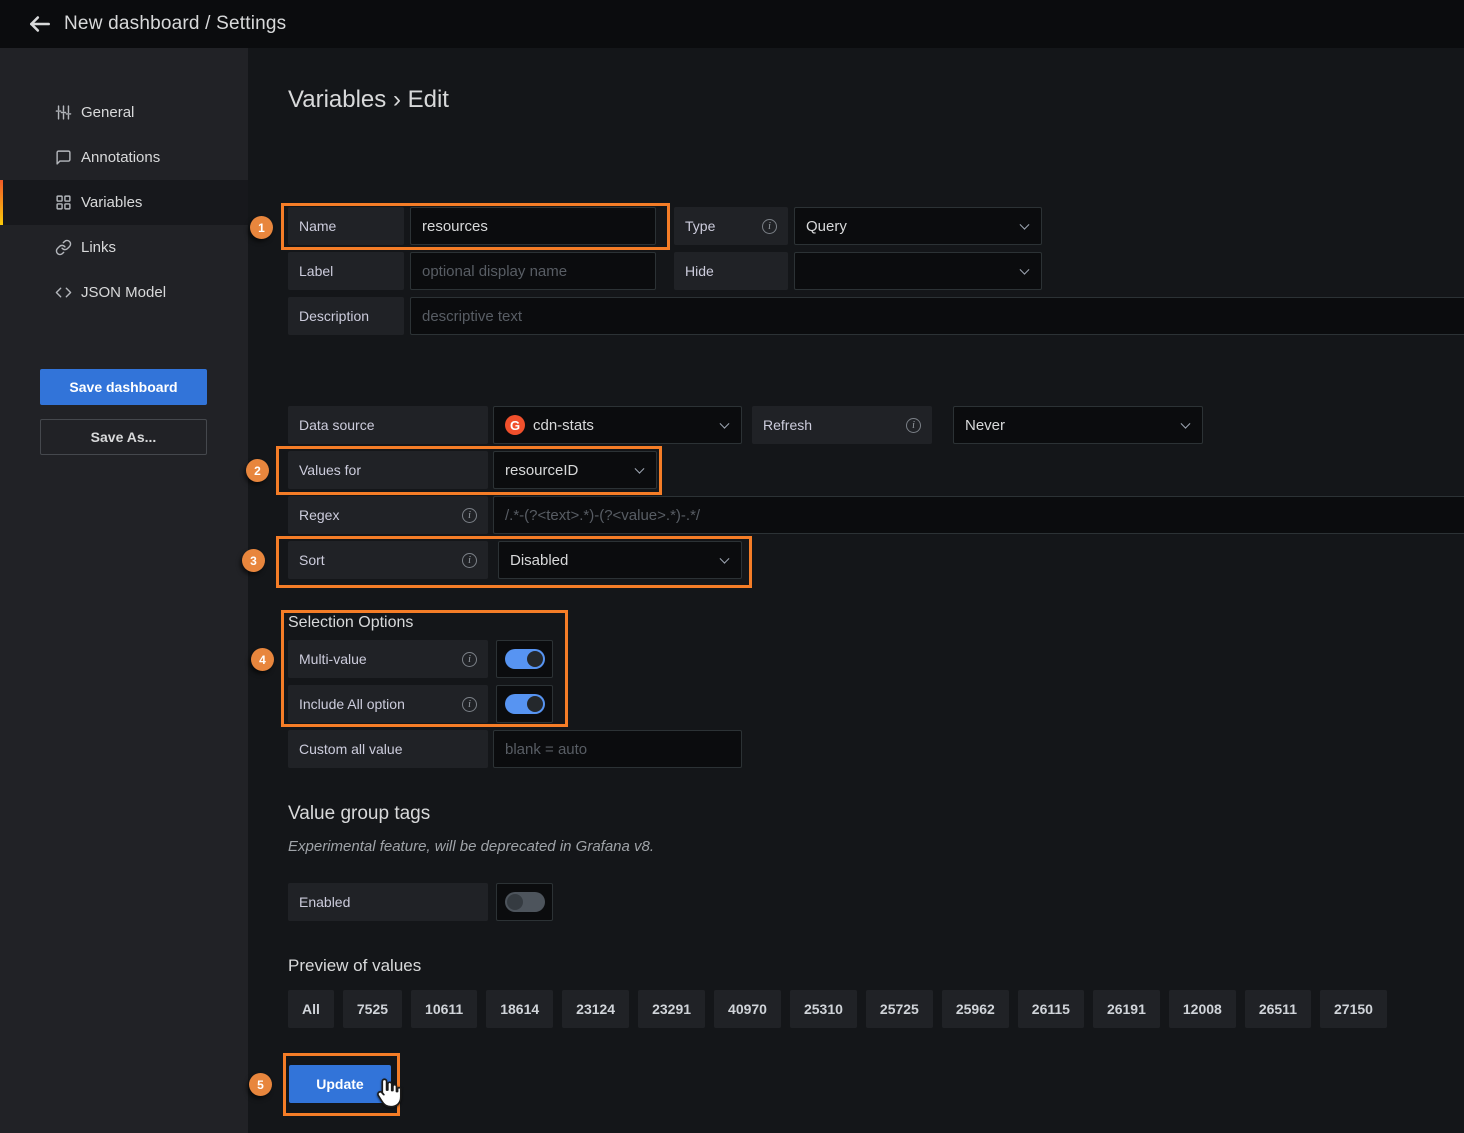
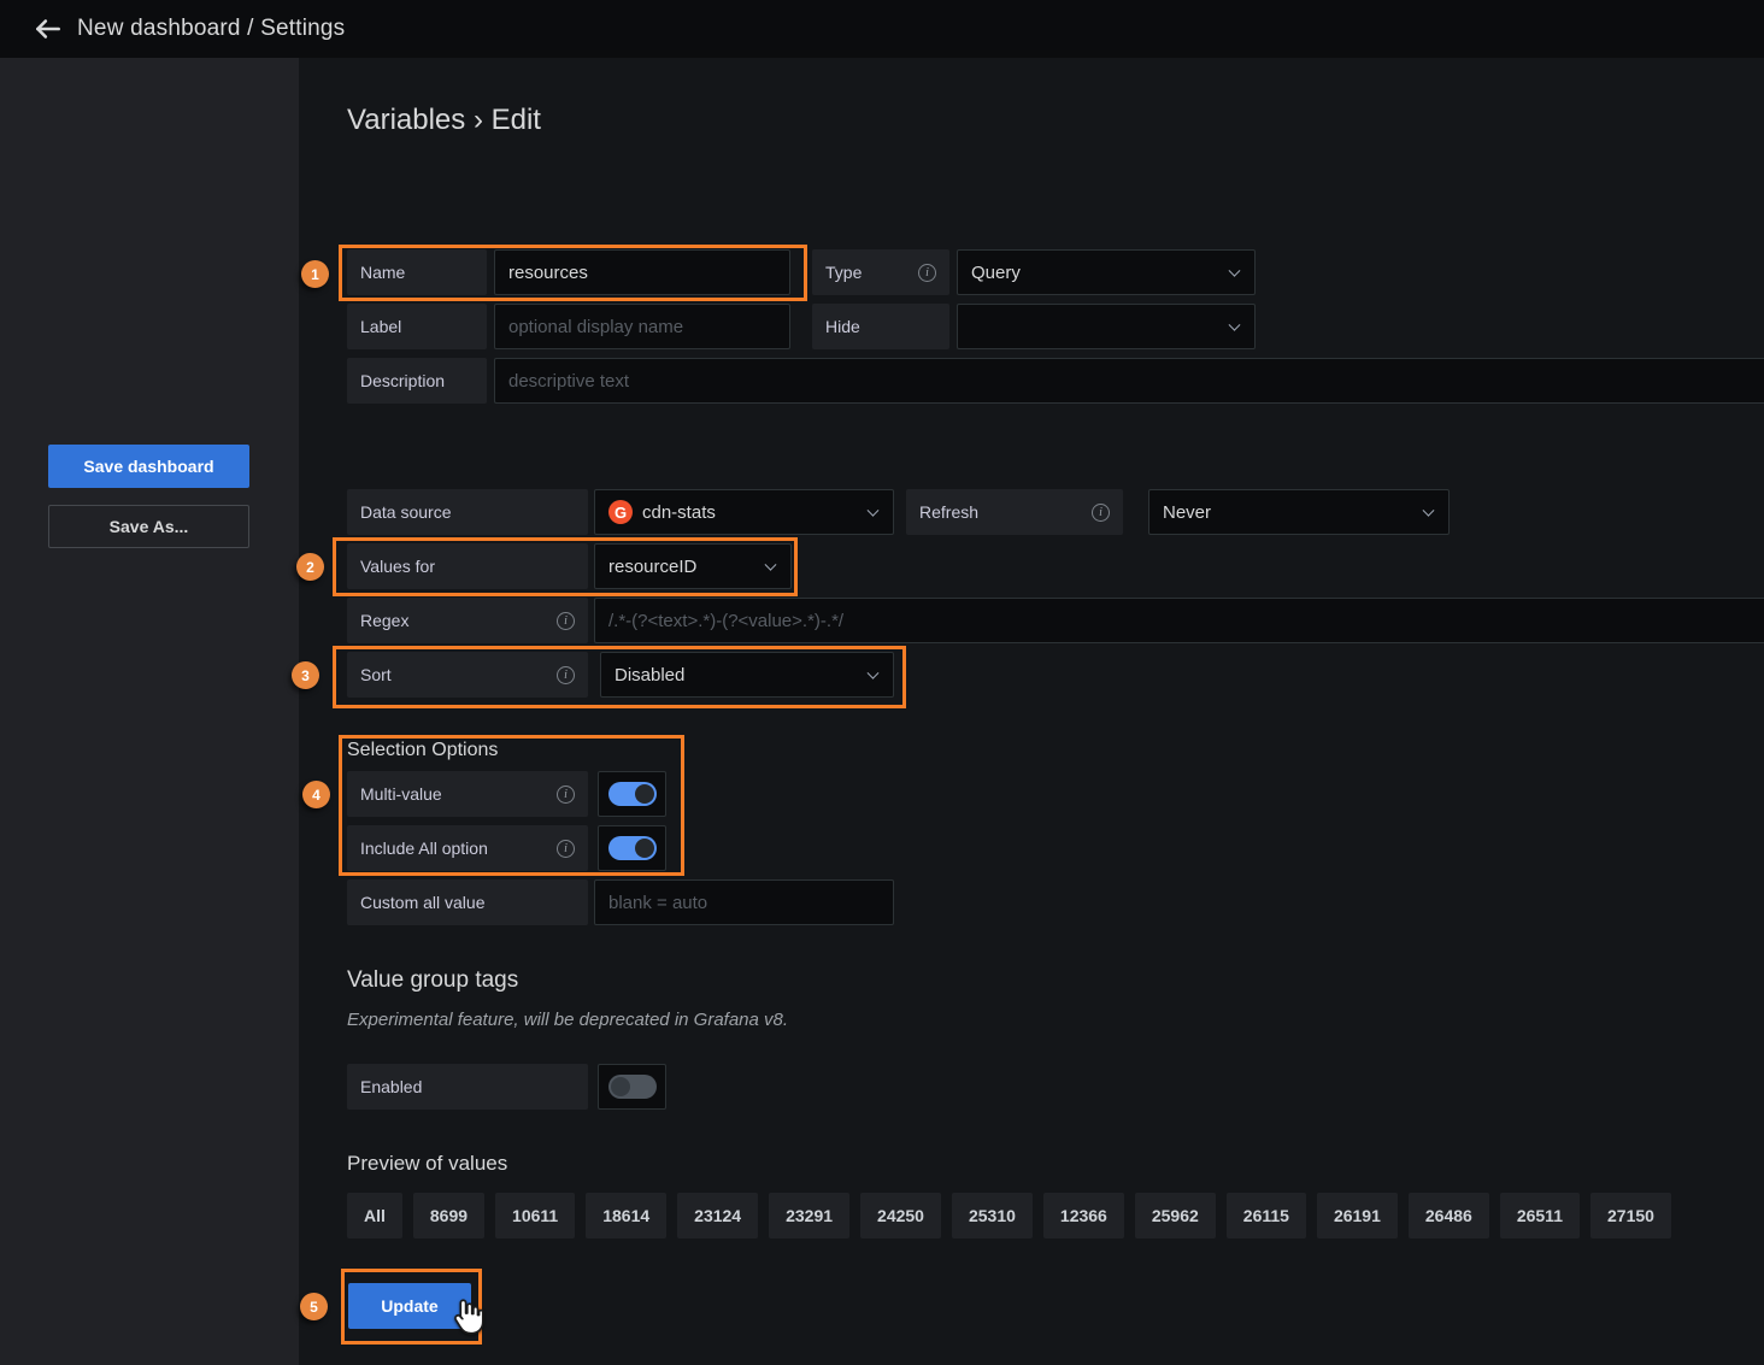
  New dashboard / Settings
- General
- Annotations
- Variables
- Links
- JSON Model
  Save dashboard
  Save As...
  Variables › Edit
  Name
  resources
  Type
  i
  Query
  Label
  optional display name
  Hide
  Description
  descriptive text
  Data source
  G
  cdn-stats
  Refresh
  i
  Never
  Values for
  resourceID
  Regex
  i
  /.*-(?<text>.*)-(?<value>.*)-.*/
  Sort
  i
  Disabled
  Selection Options
  Multi-value
  i
  Include All option
  i
  Custom all value
  blank = auto
  Value group tags
  Experimental feature, will be deprecated in Grafana v8.
  Enabled
  Preview of values
  All
- 7525
+ 8699
  10611
  18614
  23124
  23291
- 40970
+ 24250
  25310
- 25725
+ 12366
  25962
  26115
  26191
- 12008
+ 26486
  26511
  27150
  Update
  1
  2
  3
  4
  5
